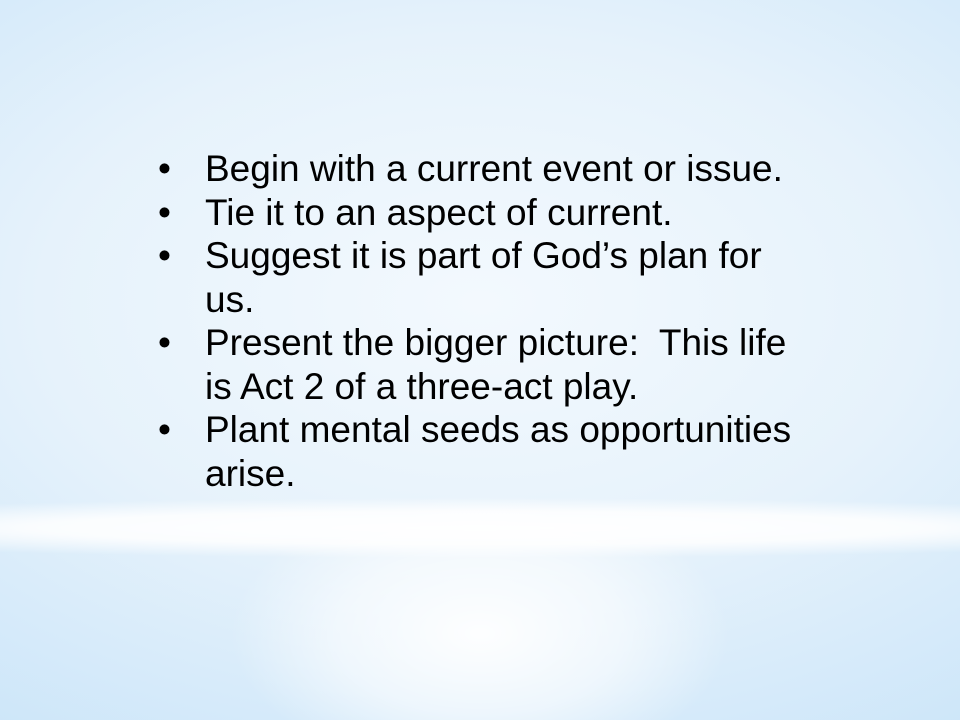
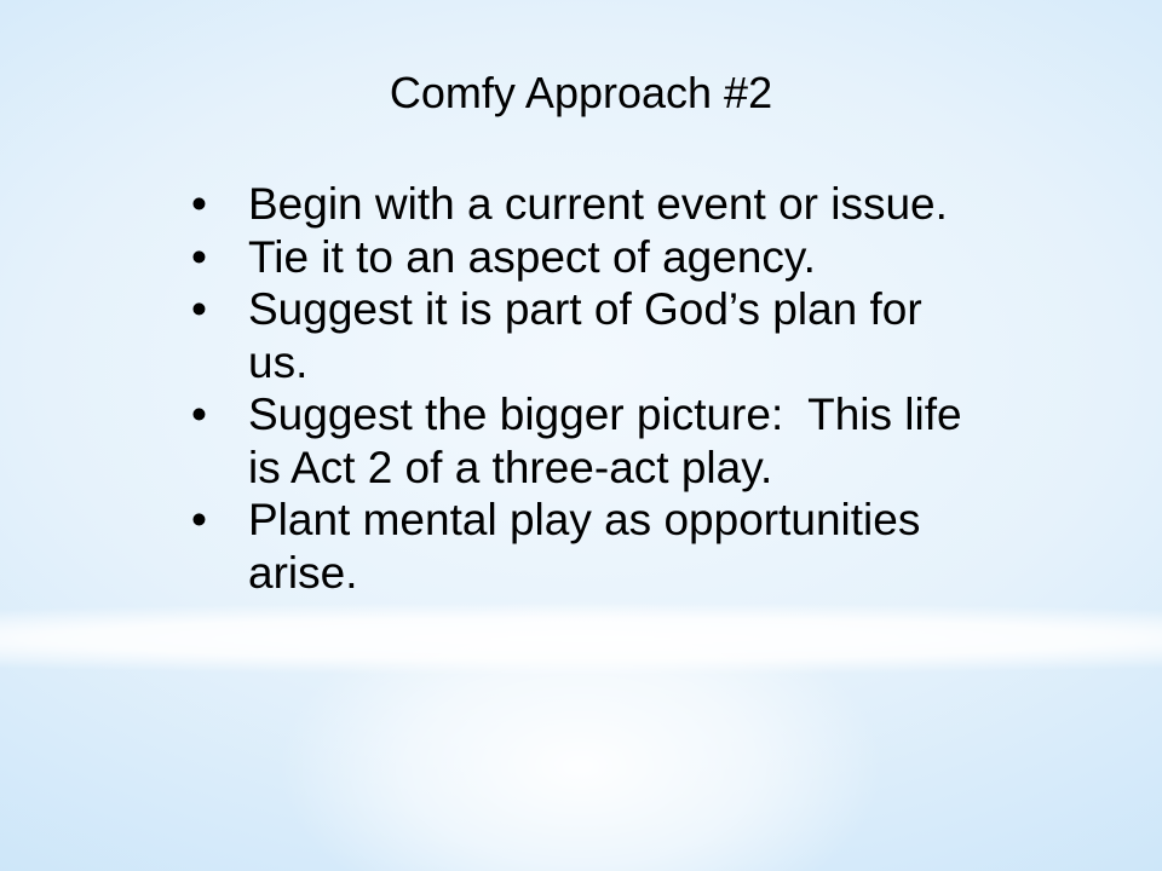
+ Comfy Approach #2
  •
  Begin with a current event or issue.
  •
- Tie it to an aspect of current.
+ Tie it to an aspect of agency.
  •
  Suggest it is part of God’s plan for us.
  •
- Present the bigger picture: This life is Act 2 of a three-act play.
+ Suggest the bigger picture: This life is Act 2 of a three-act play.
  •
- Plant mental seeds as opportunities arise.
+ Plant mental play as opportunities arise.
